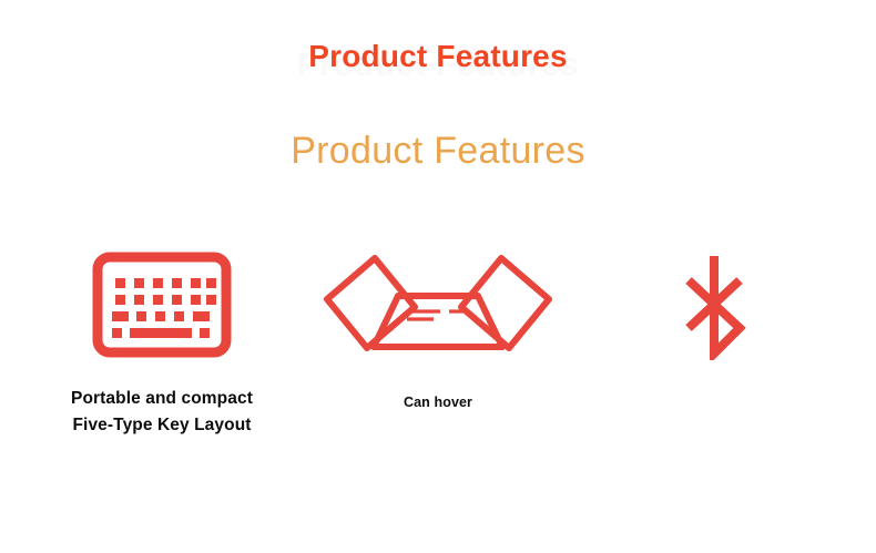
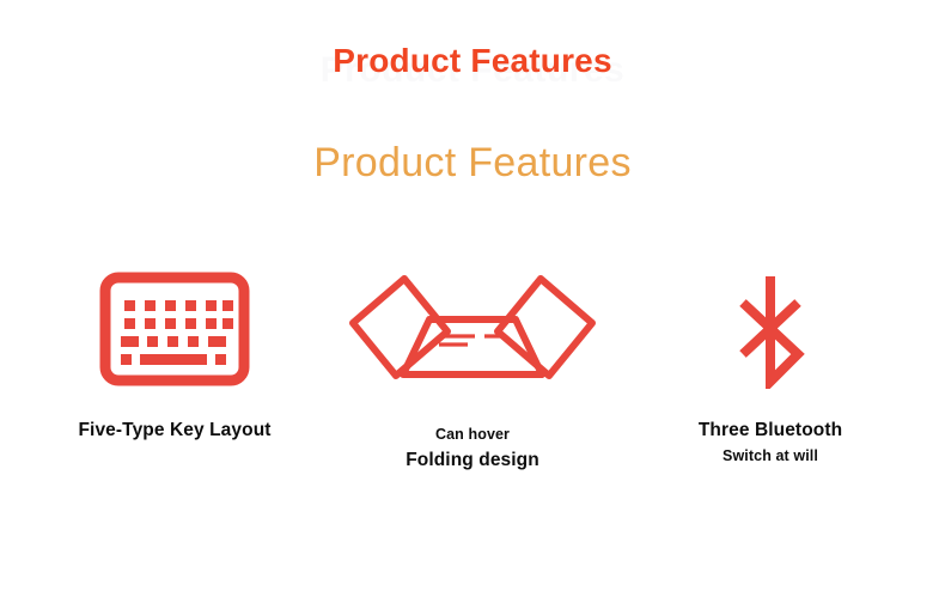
  Product Features
  Product Features
  Product Features
- Portable and compact
  Five-Type Key Layout
  Can hover
+ Folding design
+ Three Bluetooth
+ Switch at will
